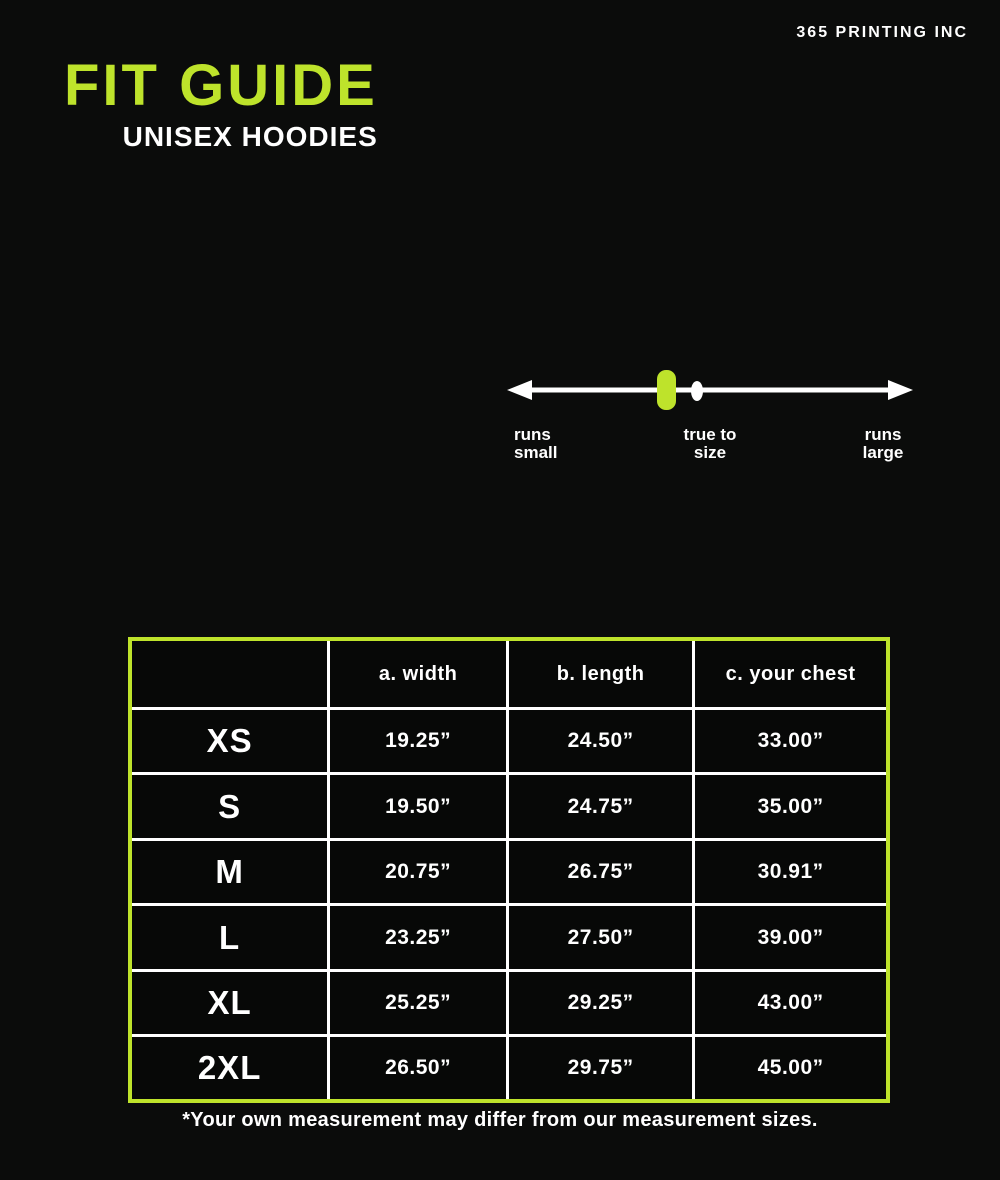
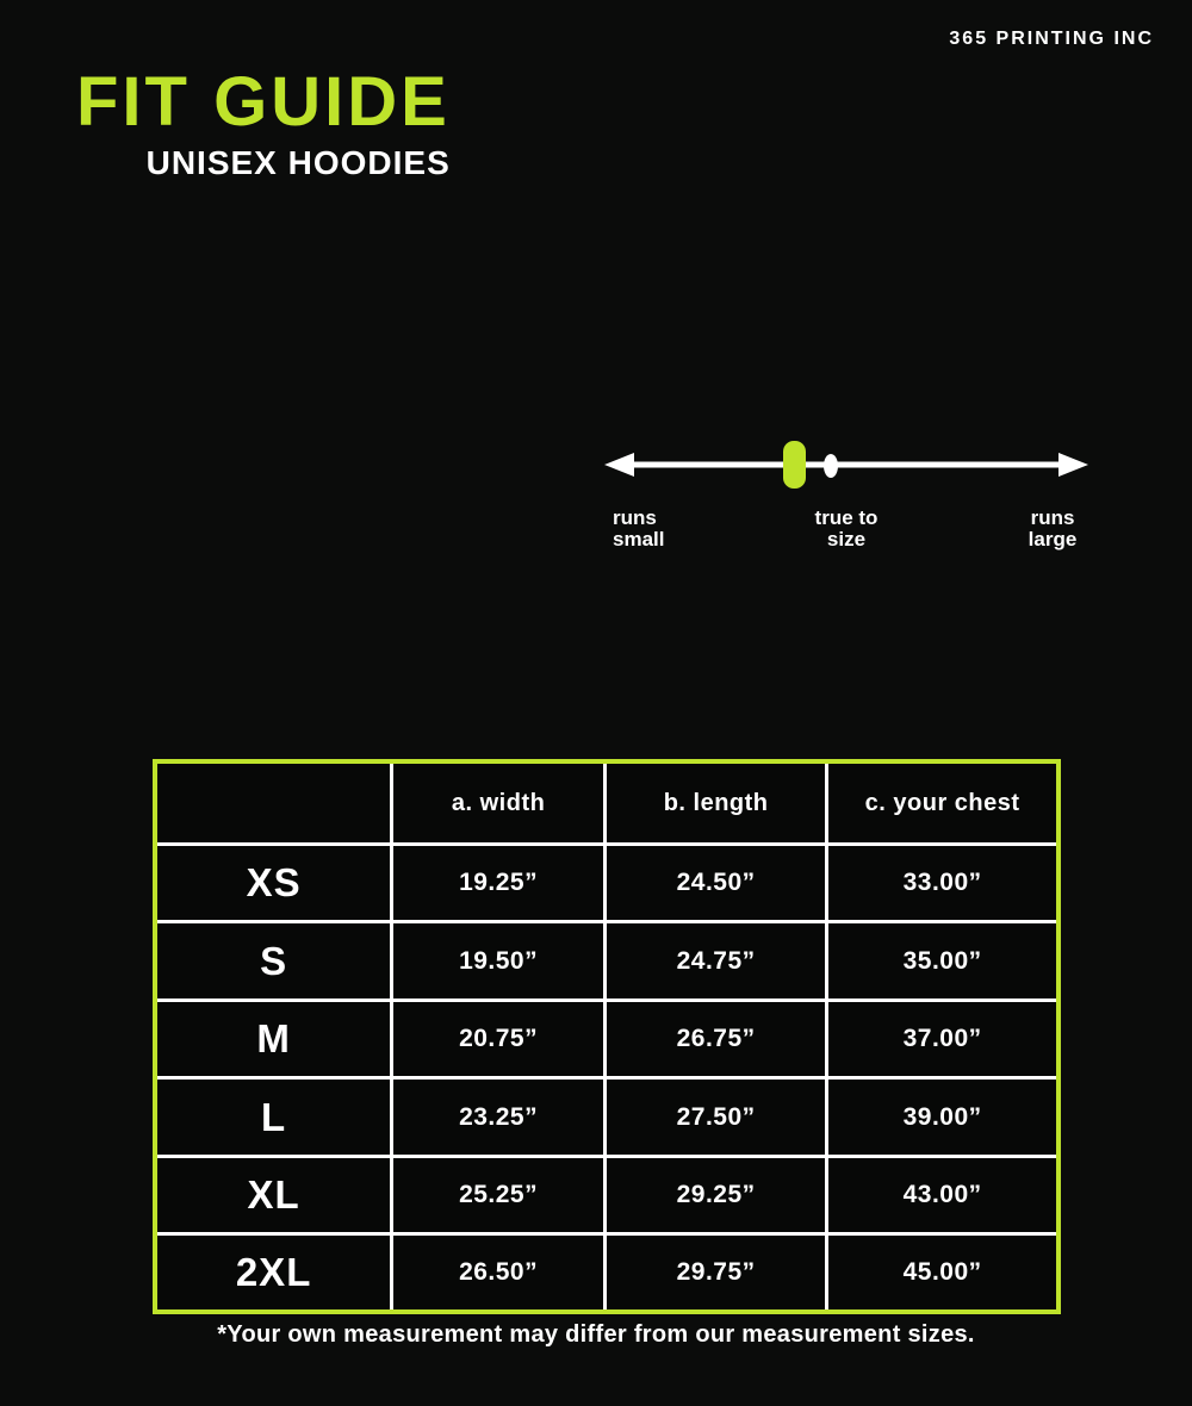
  365 PRINTING INC
  FIT GUIDE
  UNISEX HOODIES
  runs
  small
  true to
  size
  runs
  large
  	a. width	b. length	c. your chest
  XS	19.25”	24.50”	33.00”
  S	19.50”	24.75”	35.00”
- M	20.75”	26.75”	30.91”
+ M	20.75”	26.75”	37.00”
  L	23.25”	27.50”	39.00”
  XL	25.25”	29.25”	43.00”
  2XL	26.50”	29.75”	45.00”
  *Your own measurement may differ from our measurement sizes.
